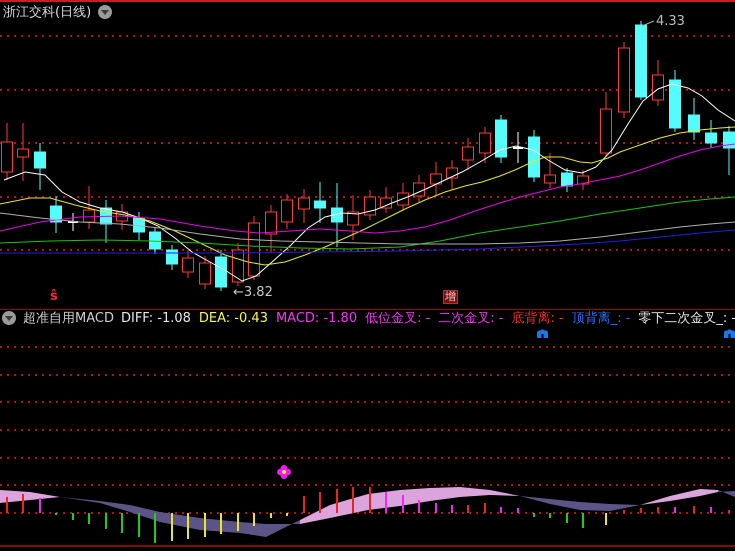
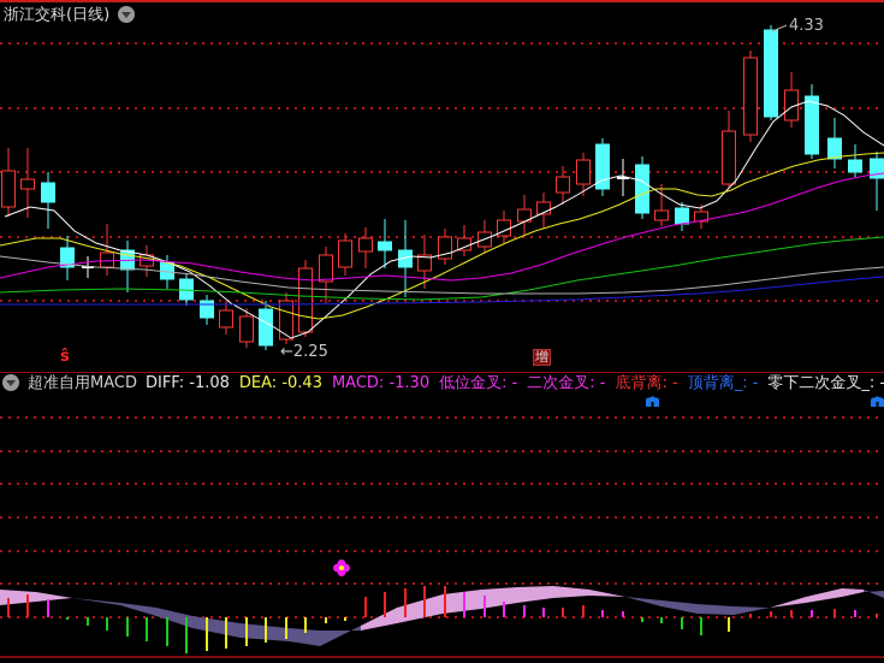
  浙江交科(日线)
  超准自用MACD
- DIFF: -1.08 DEA: -0.43 MACD: -1.80 低位金叉: - 二次金叉: - 底背离: - 顶背离_: - 零下二次金叉_: -
+ DIFF: -1.08 DEA: -0.43 MACD: -1.30 低位金叉: - 二次金叉: - 底背离: - 顶背离_: - 零下二次金叉_: -
  ŝ
  增
- ←3.82
+ ←2.25
  4.33
